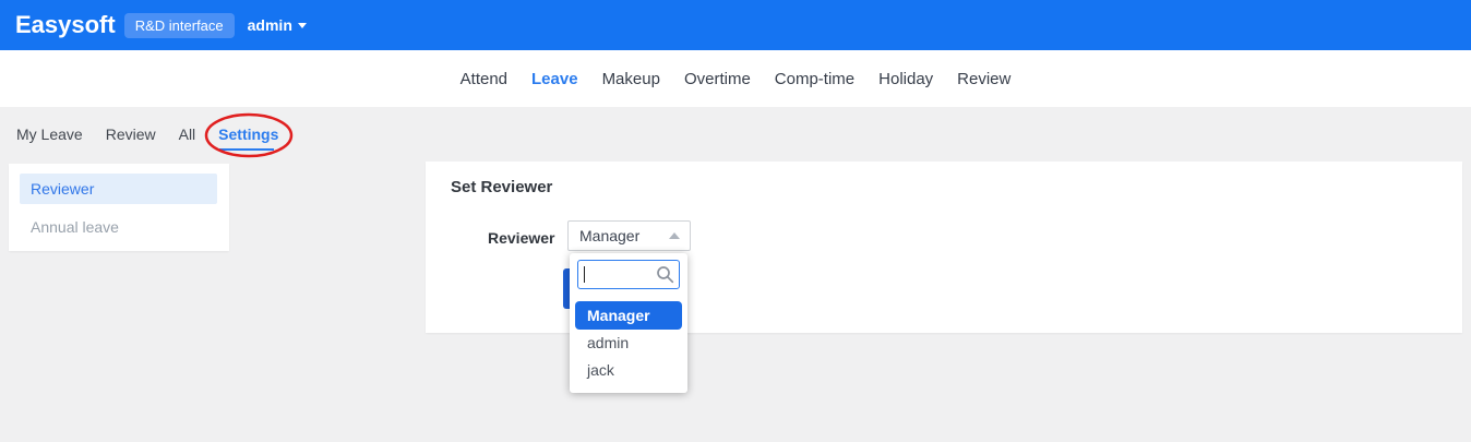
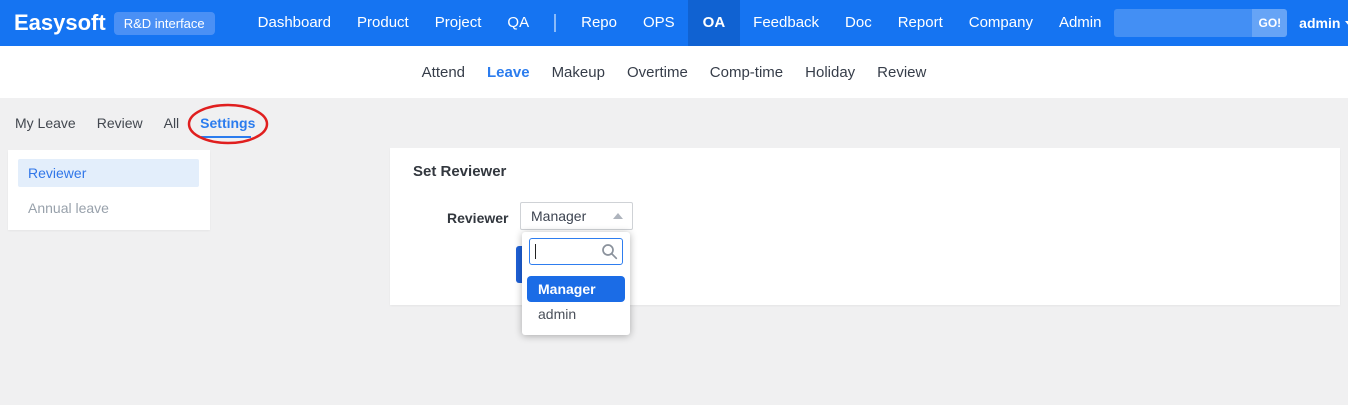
  Easysoft
  R&D interface
+ Dashboard
+ Product
+ Project
+ QA
+ Repo
+ OPS
+ OA
+ Feedback
+ Doc
+ Report
+ Company
+ Admin
+ GO!
  admin
  Attend
  Leave
  Makeup
  Overtime
  Comp-time
  Holiday
  Review
  My Leave
  Review
  All
  Settings
  Reviewer
  Annual leave
  Set Reviewer
  Reviewer
  Manager
  Manager
  admin
- jack
